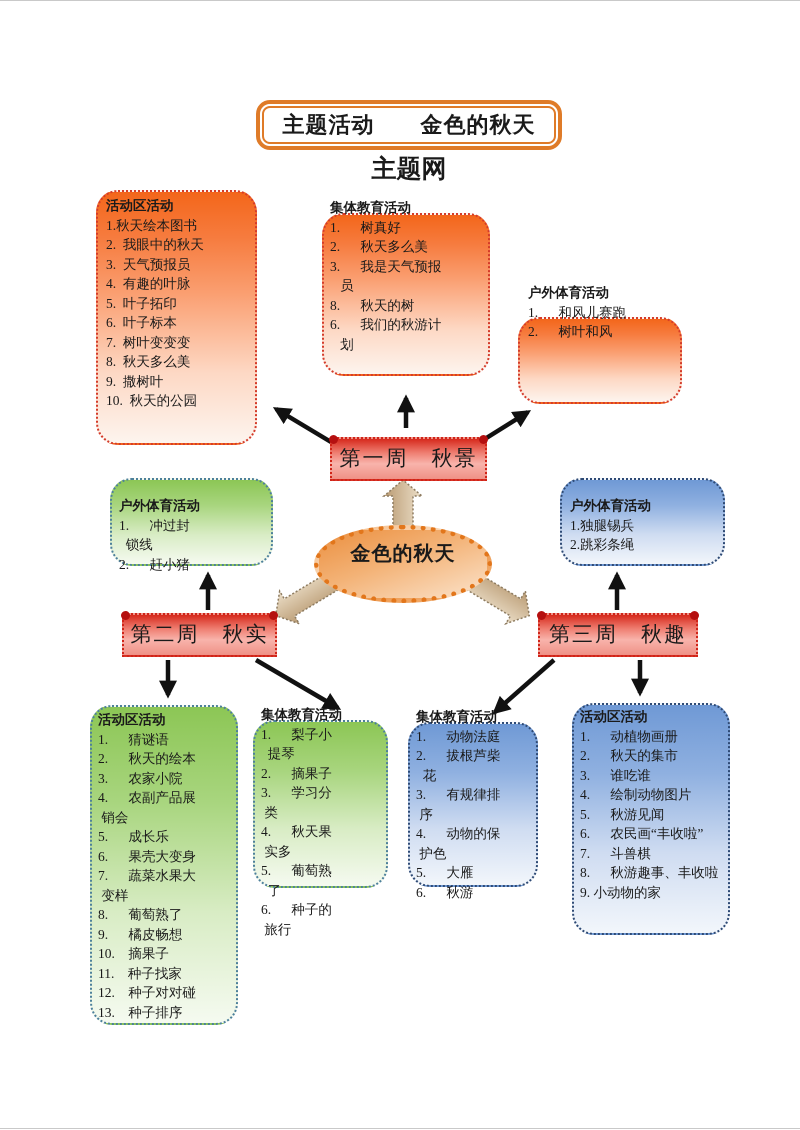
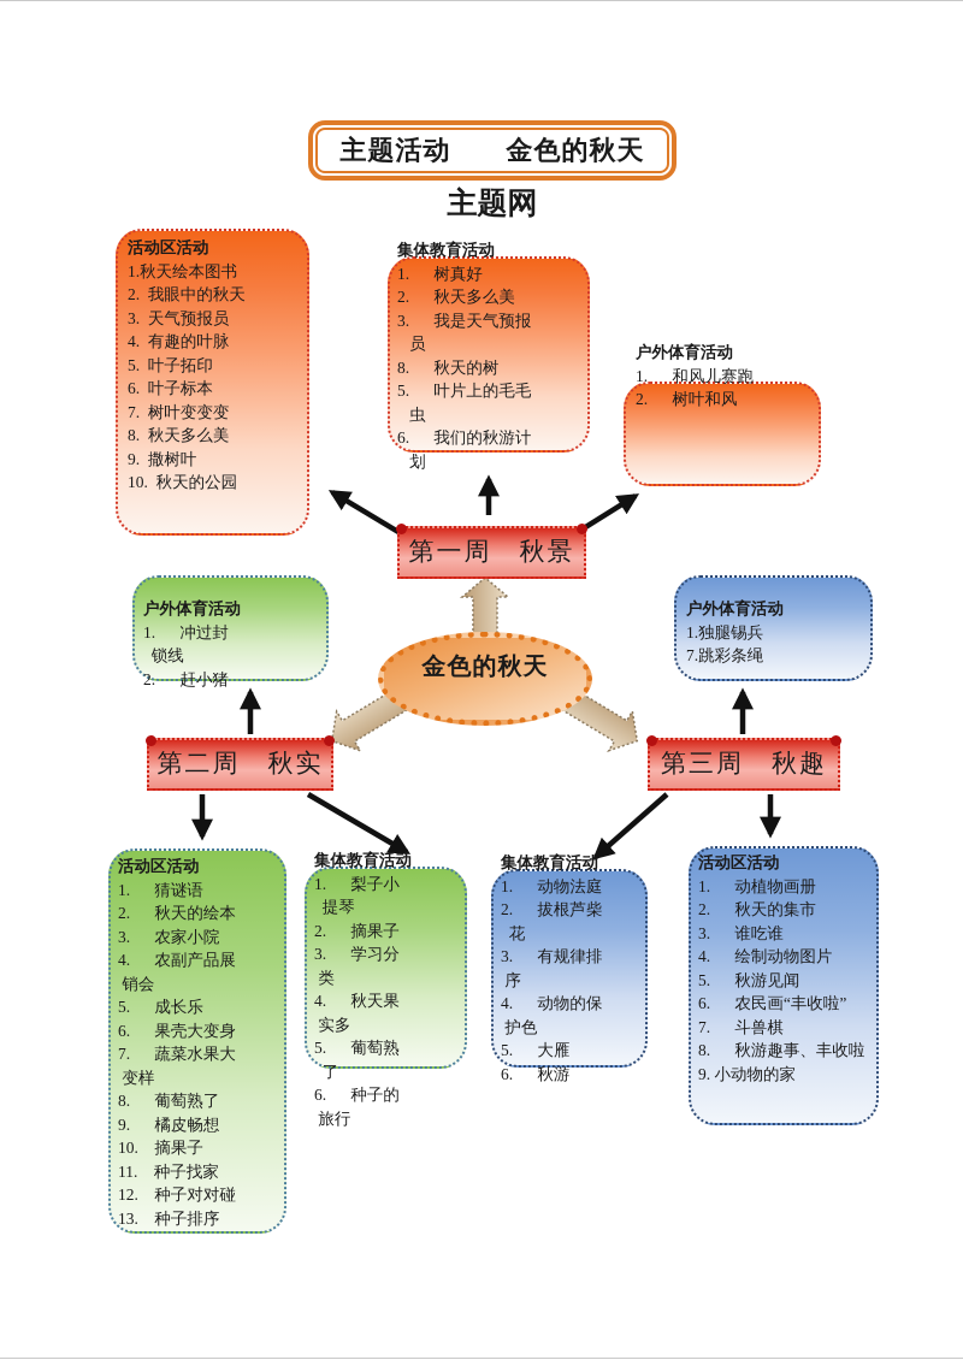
  主题活动 金色的秋天
  主题网
  第一周 秋景
  第二周 秋实
  第三周 秋趣
  金色的秋天
  活动区活动
  1.秋天绘本图书
  2. 我眼中的秋天
  3. 天气预报员
  4. 有趣的叶脉
  5. 叶子拓印
  6. 叶子标本
  7. 树叶变变变
  8. 秋天多么美
  9. 撒树叶
  10. 秋天的公园
  集体教育活动
  1. 树真好
  2. 秋天多么美
  3. 我是天气预报
  员
  8. 秋天的树
+ 5. 叶片上的毛毛
+ 虫
  6. 我们的秋游计
  划
  户外体育活动
  1. 和风儿赛跑
  2. 树叶和风
  户外体育活动
  1. 冲过封
  锁线
  2. 赶小猪
  户外体育活动
  1.独腿锡兵
- 2.跳彩条绳
+ 7.跳彩条绳
  活动区活动
  1. 猜谜语
  2. 秋天的绘本
  3. 农家小院
  4. 农副产品展
  销会
  5. 成长乐
  6. 果壳大变身
  7. 蔬菜水果大
  变样
  8. 葡萄熟了
  9. 橘皮畅想
  10. 摘果子
  11. 种子找家
  12. 种子对对碰
  13. 种子排序
  集体教育活动
  1. 梨子小
  提琴
  2. 摘果子
  3. 学习分
  类
  4. 秋天果
  实多
  5. 葡萄熟
  了
  6. 种子的
  旅行
  集体教育活动
  1. 动物法庭
  2. 拔根芦柴
  花
  3. 有规律排
  序
  4. 动物的保
  护色
  5. 大雁
  6. 秋游
  活动区活动
  1. 动植物画册
  2. 秋天的集市
  3. 谁吃谁
  4. 绘制动物图片
  5. 秋游见闻
  6. 农民画“丰收啦”
  7. 斗兽棋
  8. 秋游趣事、丰收啦
  9. 小动物的家
